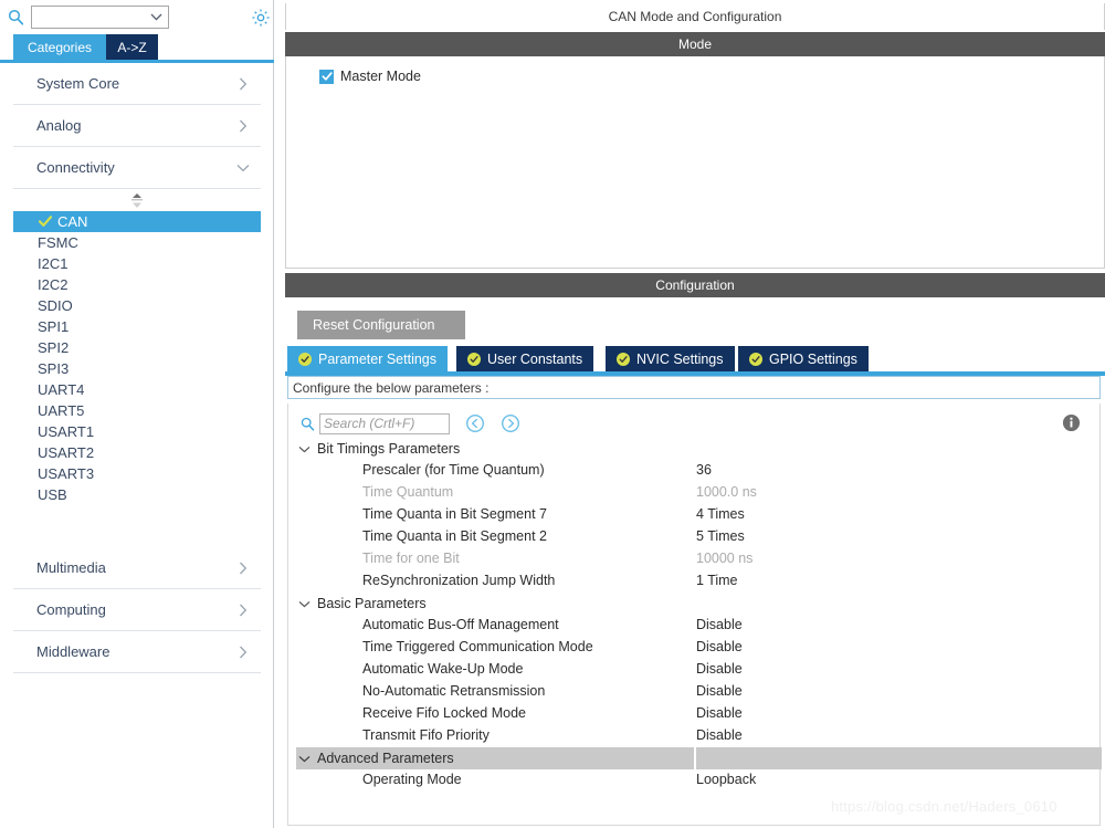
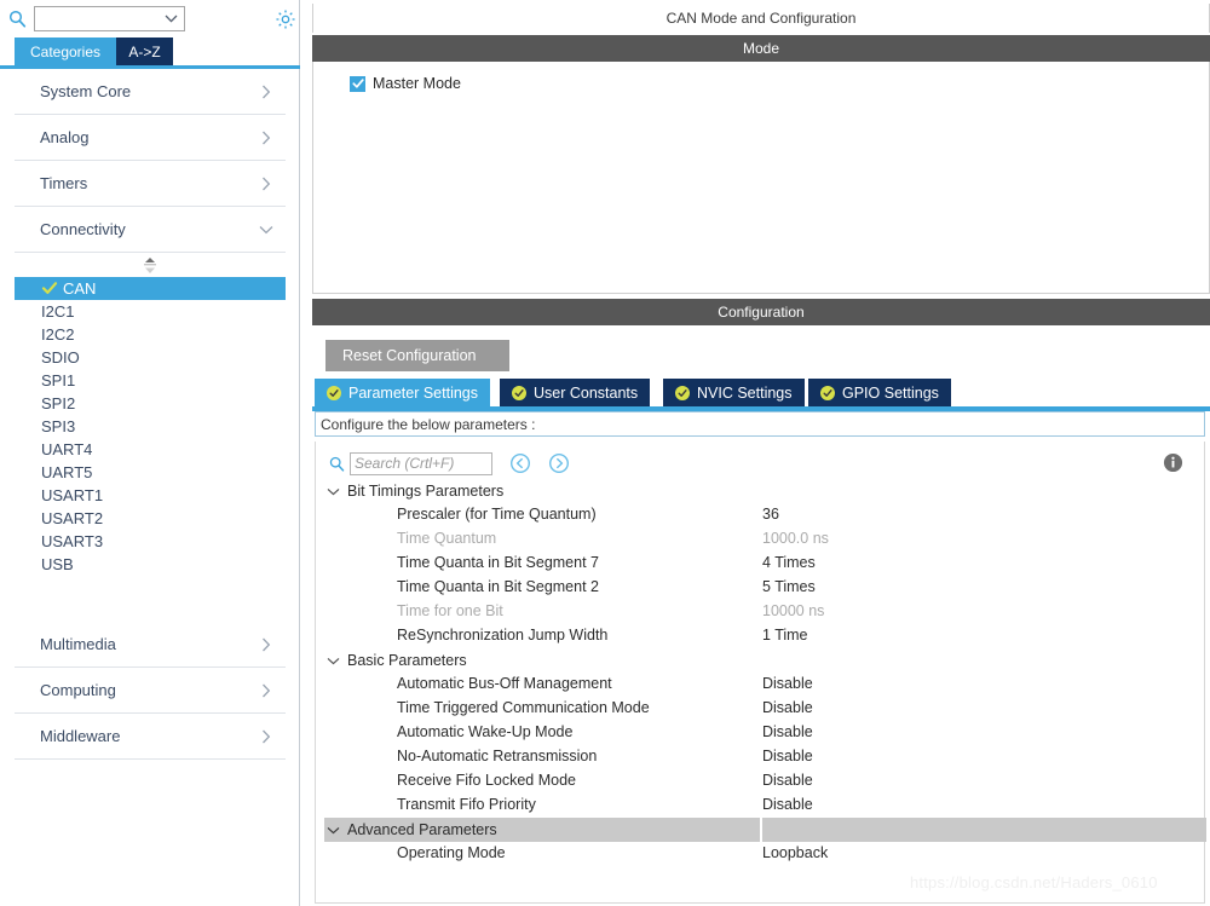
  Categories
  A->Z
  System Core
  Analog
+ Timers
  Connectivity
  CAN
- FSMC
  I2C1
  I2C2
  SDIO
  SPI1
  SPI2
  SPI3
  UART4
  UART5
  USART1
  USART2
  USART3
  USB
  Multimedia
  Computing
  Middleware
  CAN Mode and Configuration
  Mode
  Master Mode
  Configuration
  Reset Configuration
  Parameter Settings
  User Constants
  NVIC Settings
  GPIO Settings
  Configure the below parameters :
  Search (Crtl+F)
  Bit Timings Parameters
  Prescaler (for Time Quantum)
  36
  Time Quantum
  1000.0 ns
  Time Quanta in Bit Segment 7
  4 Times
  Time Quanta in Bit Segment 2
  5 Times
  Time for one Bit
  10000 ns
  ReSynchronization Jump Width
  1 Time
  Basic Parameters
  Automatic Bus-Off Management
  Disable
  Time Triggered Communication Mode
  Disable
  Automatic Wake-Up Mode
  Disable
  No-Automatic Retransmission
  Disable
  Receive Fifo Locked Mode
  Disable
  Transmit Fifo Priority
  Disable
  Advanced Parameters
  Operating Mode
  Loopback
